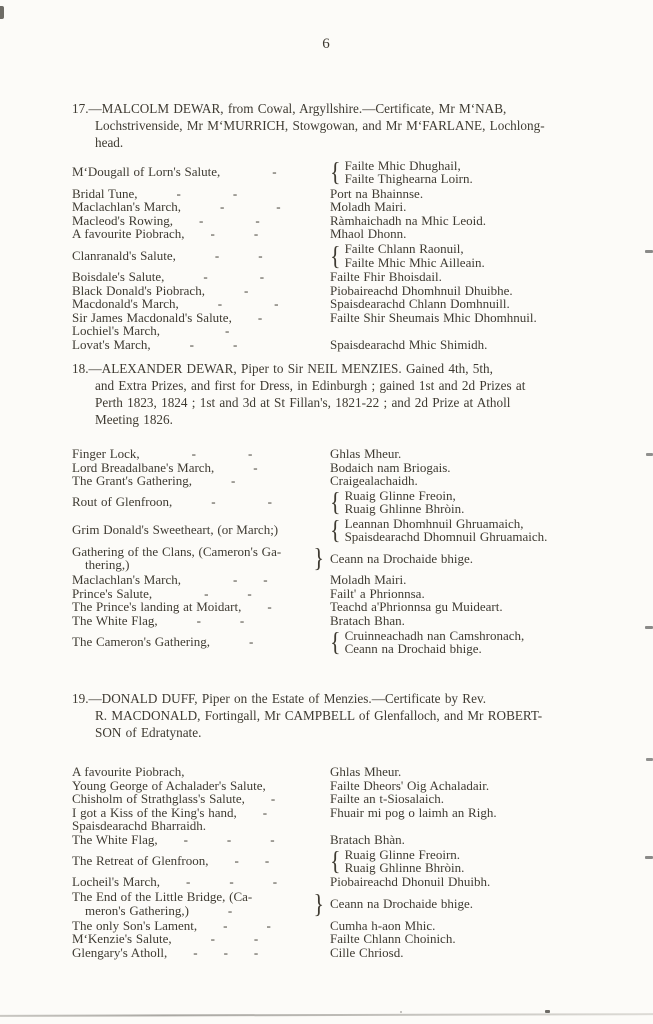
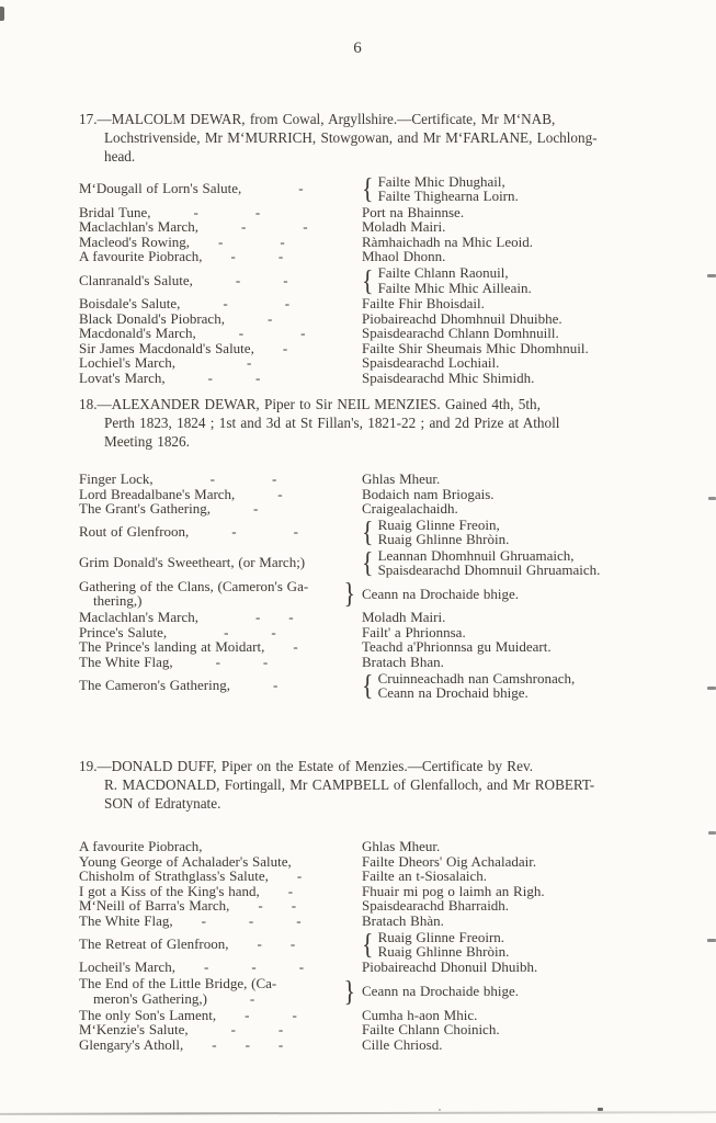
  6
  17.—MALCOLM DEWAR, from Cowal, Argyllshire.—Certificate, Mr M‘NAB,
  Lochstrivenside, Mr M‘MURRICH, Stowgowan, and Mr M‘FARLANE, Lochlong-
  head.
  M‘Dougall of Lorn's Salute, -
  {
  Failte Mhic Dhughail,
  Failte Thighearna Loirn.
  Bridal Tune, - -
  Port na Bhainnse.
  Maclachlan's March, - -
  Moladh Mairi.
  Macleod's Rowing, - -
  Ràmhaichadh na Mhic Leoid.
  A favourite Piobrach, - -
  Mhaol Dhonn.
  Clanranald's Salute, - -
  {
  Failte Chlann Raonuil,
  Failte Mhic Mhic Ailleain.
  Boisdale's Salute, - -
  Failte Fhir Bhoisdail.
  Black Donald's Piobrach, -
  Piobaireachd Dhomhnuil Dhuibhe.
  Macdonald's March, - -
  Spaisdearachd Chlann Domhnuill.
  Sir James Macdonald's Salute, -
  Failte Shir Sheumais Mhic Dhomhnuil.
  Lochiel's March, -
+ Spaisdearachd Lochiail.
  Lovat's March, - -
  Spaisdearachd Mhic Shimidh.
  18.—ALEXANDER DEWAR, Piper to Sir NEIL MENZIES. Gained 4th, 5th,
- and Extra Prizes, and first for Dress, in Edinburgh ; gained 1st and 2d Prizes at
  Perth 1823, 1824 ; 1st and 3d at St Fillan's, 1821-22 ; and 2d Prize at Atholl
  Meeting 1826.
  Finger Lock, - -
  Ghlas Mheur.
  Lord Breadalbane's March, -
  Bodaich nam Briogais.
  The Grant's Gathering, -
  Craigealachaidh.
  Rout of Glenfroon, - -
  {
  Ruaig Glinne Freoin,
  Ruaig Ghlinne Bhròin.
  Grim Donald's Sweetheart, (or March;)
  {
  Leannan Dhomhnuil Ghruamaich,
  Spaisdearachd Dhomnuil Ghruamaich.
  Gathering of the Clans, (Cameron's Ga-
  thering,)
  }
  Ceann na Drochaide bhige.
  Maclachlan's March, - -
  Moladh Mairi.
  Prince's Salute, - -
  Failt' a Phrionnsa.
  The Prince's landing at Moidart, -
  Teachd a'Phrionnsa gu Muideart.
  The White Flag, - -
  Bratach Bhan.
  The Cameron's Gathering, -
  {
  Cruinneachadh nan Camshronach,
  Ceann na Drochaid bhige.
  19.—DONALD DUFF, Piper on the Estate of Menzies.—Certificate by Rev.
  R. MACDONALD, Fortingall, Mr CAMPBELL of Glenfalloch, and Mr ROBERT-
  SON of Edratynate.
  A favourite Piobrach,
  Ghlas Mheur.
  Young George of Achalader's Salute,
  Failte Dheors' Oig Achaladair.
  Chisholm of Strathglass's Salute, -
  Failte an t-Siosalaich.
  I got a Kiss of the King's hand, -
  Fhuair mi pog o laimh an Righ.
+ M‘Neill of Barra's March, - -
  Spaisdearachd Bharraidh.
  The White Flag, - - -
  Bratach Bhàn.
  The Retreat of Glenfroon, - -
  {
  Ruaig Glinne Freoirn.
  Ruaig Ghlinne Bhròin.
  Locheil's March, - - -
  Piobaireachd Dhonuil Dhuibh.
  The End of the Little Bridge, (Ca-
  meron's Gathering,) -
  }
  Ceann na Drochaide bhige.
  The only Son's Lament, - -
  Cumha h-aon Mhic.
  M‘Kenzie's Salute, - -
  Failte Chlann Choinich.
  Glengary's Atholl, - - -
  Cille Chriosd.
